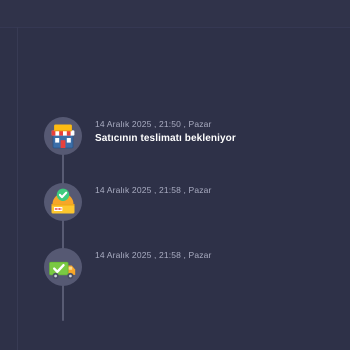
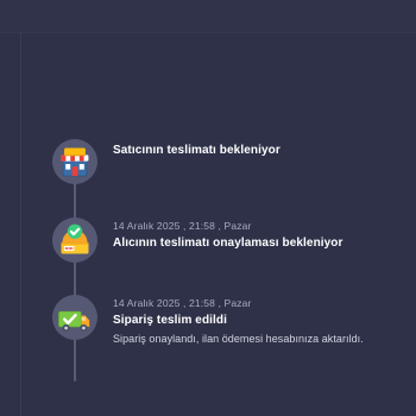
- 14 Aralık 2025 , 21:50 , Pazar
  Satıcının teslimatı bekleniyor
  14 Aralık 2025 , 21:58 , Pazar
+ Alıcının teslimatı onaylaması bekleniyor
  14 Aralık 2025 , 21:58 , Pazar
+ Sipariş teslim edildi
+ Sipariş onaylandı, ilan ödemesi hesabınıza aktarıldı.
